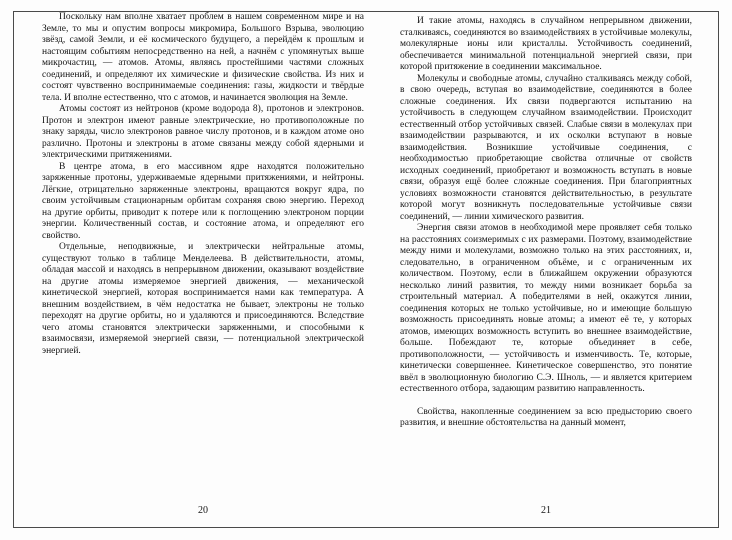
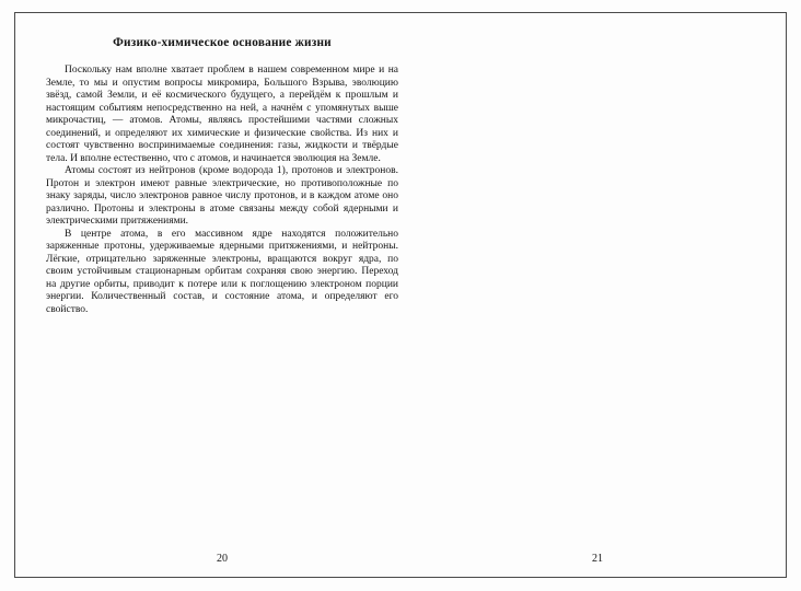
+ Физико-химическое основание жизни
  Поскольку нам вполне хватает проблем в нашем современном мире и на Земле, то мы и опустим вопросы микромира, Большого Взрыва, эволюцию звёзд, самой Земли, и её космического будущего, а перейдём к прошлым и настоящим событиям непосредственно на ней, а начнём с упомянутых выше микрочастиц, — атомов. Атомы, являясь простейшими частями сложных соединений, и определяют их химические и физические свойства. Из них и состоят чувственно воспринимаемые соединения: газы, жидкости и твёрдые тела. И вполне естественно, что с атомов, и начинается эволюция на Земле.
- Атомы состоят из нейтронов (кроме водорода 8), протонов и электронов. Протон и электрон имеют равные электрические, но противоположные по знаку заряды, число электронов равное числу протонов, и в каждом атоме оно различно. Протоны и электроны в атоме связаны между собой ядерными и электрическими притяжениями.
+ Атомы состоят из нейтронов (кроме водорода 1), протонов и электронов. Протон и электрон имеют равные электрические, но противоположные по знаку заряды, число электронов равное числу протонов, и в каждом атоме оно различно. Протоны и электроны в атоме связаны между собой ядерными и электрическими притяжениями.
  В центре атома, в его массивном ядре находятся положительно заряженные протоны, удерживаемые ядерными притяжениями, и нейтроны. Лёгкие, отрицательно заряженные электроны, вращаются вокруг ядра, по своим устойчивым стационарным орбитам сохраняя свою энергию. Переход на другие орбиты, приводит к потере или к поглощению электроном порции энергии. Количественный состав, и состояние атома, и определяют его свойство.
- Отдельные, неподвижные, и электрически нейтральные атомы, существуют только в таблице Менделеева. В действительности, атомы, обладая массой и находясь в непрерывном движении, оказывают воздействие на другие атомы измеряемое энергией движения, — механической кинетической энергией, которая воспринимается нами как температура. А внешним воздействием, в чём недостатка не бывает, электроны не только переходят на другие орбиты, но и удаляются и присоединяются. Вследствие чего атомы становятся электрически заряженными, и способными к взаимосвязи, измеряемой энергией связи, — потенциальной электрической энергией.
  20
- И такие атомы, находясь в случайном непрерывном движении, сталкиваясь, соединяются во взаимодействиях в устойчивые молекулы, молекулярные ионы или кристаллы. Устойчивость соединений, обеспечивается минимальной потенциальной энергией связи, при которой притяжение в соединении максимальное.
- Молекулы и свободные атомы, случайно сталкиваясь между собой, в свою очередь, вступая во взаимодействие, соединяются в более сложные соединения. Их связи подвергаются испытанию на устойчивость в следующем случайном взаимодействии. Происходит естественный отбор устойчивых связей. Слабые связи в молекулах при взаимодействии разрываются, и их осколки вступают в новые взаимодействия. Возникшие устойчивые соединения, с необходимостью приобретающие свойства отличные от свойств исходных соединений, приобретают и возможность вступать в новые связи, образуя ещё более сложные соединения. При благоприятных условиях возможности становятся действительностью, в результате которой могут возникнуть последовательные устойчивые связи соединений, — линии химического развития.
- Энергия связи атомов в необходимой мере проявляет себя только на расстояниях соизмеримых с их размерами. Поэтому, взаимодействие между ними и молекулами, возможно только на этих расстояниях, и, следовательно, в ограниченном объёме, и с ограниченным их количеством. Поэтому, если в ближайшем окружении образуются несколько линий развития, то между ними возникает борьба за строительный материал. А победителями в ней, окажутся линии, соединения которых не только устойчивые, но и имеющие большую возможность присоединять новые атомы; а имеют её те, у которых атомов, имеющих возможность вступить во внешнее взаимодействие, больше. Побеждают те, которые объединяет в себе, противоположности, — устойчивость и изменчивость. Те, которые, кинетически совершеннее. Кинетическое совершенство, это понятие ввёл в эволюционную биологию С.Э. Шноль, — и является критерием естественного отбора, задающим развитию направленность.
- Свойства, накопленные соединением за всю предысторию своего развития, и внешние обстоятельства на данный момент,
  21
